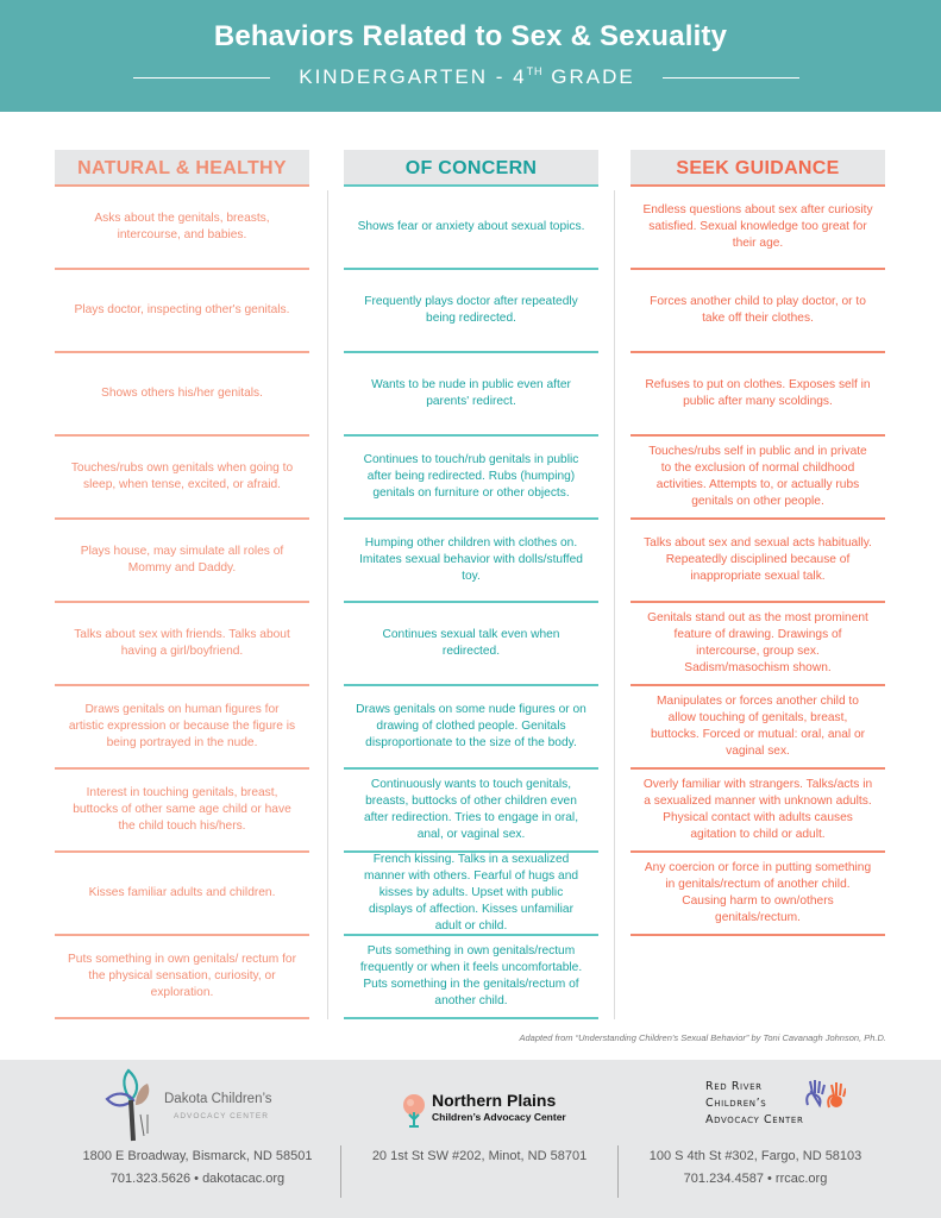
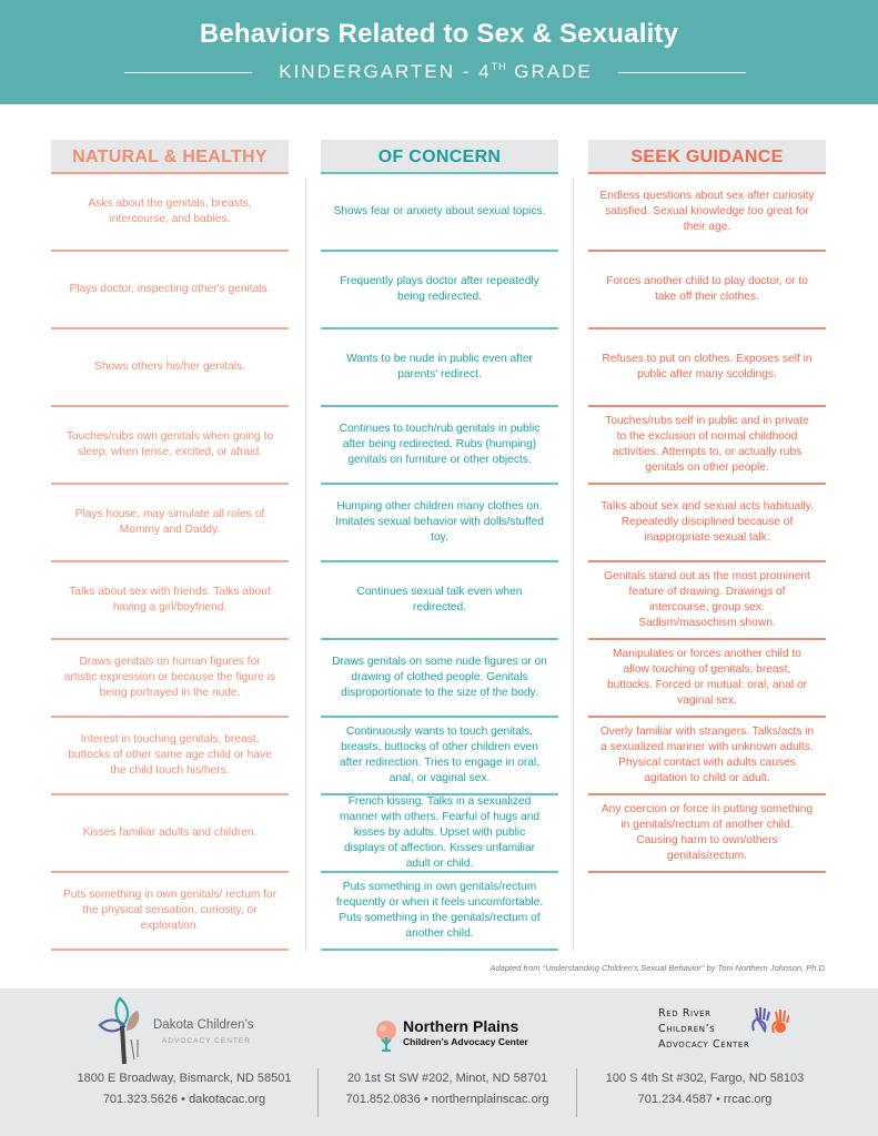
  Behaviors Related to Sex & Sexuality
  KINDERGARTEN - 4TH GRADE
  NATURAL & HEALTHY
  Asks about the genitals, breasts, intercourse, and babies.
  Plays doctor, inspecting other's genitals.
  Shows others his/her genitals.
  Touches/rubs own genitals when going to sleep, when tense, excited, or afraid.
  Plays house, may simulate all roles of Mommy and Daddy.
  Talks about sex with friends. Talks about having a girl/boyfriend.
  Draws genitals on human figures for artistic expression or because the figure is being portrayed in the nude.
  Interest in touching genitals, breast, buttocks of other same age child or have the child touch his/hers.
  Kisses familiar adults and children.
  Puts something in own genitals/ rectum for the physical sensation, curiosity, or exploration.
  OF CONCERN
  Shows fear or anxiety about sexual topics.
  Frequently plays doctor after repeatedly being redirected.
  Wants to be nude in public even after parents' redirect.
  Continues to touch/rub genitals in public after being redirected. Rubs (humping) genitals on furniture or other objects.
- Humping other children with clothes on. Imitates sexual behavior with dolls/stuffed toy.
+ Humping other children many clothes on. Imitates sexual behavior with dolls/stuffed toy.
  Continues sexual talk even when redirected.
  Draws genitals on some nude figures or on drawing of clothed people. Genitals disproportionate to the size of the body.
  Continuously wants to touch genitals, breasts, buttocks of other children even after redirection. Tries to engage in oral, anal, or vaginal sex.
  French kissing. Talks in a sexualized manner with others. Fearful of hugs and kisses by adults. Upset with public displays of affection. Kisses unfamiliar adult or child.
  Puts something in own genitals/rectum frequently or when it feels uncomfortable. Puts something in the genitals/rectum of another child.
  SEEK GUIDANCE
  Endless questions about sex after curiosity satisfied. Sexual knowledge too great for their age.
  Forces another child to play doctor, or to take off their clothes.
  Refuses to put on clothes. Exposes self in public after many scoldings.
  Touches/rubs self in public and in private to the exclusion of normal childhood activities. Attempts to, or actually rubs genitals on other people.
  Talks about sex and sexual acts habitually. Repeatedly disciplined because of inappropriate sexual talk.
  Genitals stand out as the most prominent feature of drawing. Drawings of intercourse, group sex. Sadism/masochism shown.
  Manipulates or forces another child to allow touching of genitals, breast, buttocks. Forced or mutual: oral, anal or vaginal sex.
  Overly familiar with strangers. Talks/acts in a sexualized manner with unknown adults. Physical contact with adults causes agitation to child or adult.
  Any coercion or force in putting something in genitals/rectum of another child. Causing harm to own/others genitals/rectum.
- Adapted from “Understanding Children’s Sexual Behavior” by Toni Cavanagh Johnson, Ph.D.
+ Adapted from “Understanding Children’s Sexual Behavior” by Toni Northern Johnson, Ph.D.
  Dakota Children’s
  1800 E Broadway, Bismarck, ND 58501
  701.323.5626 • dakotacac.org
  Northern Plains
  Children’s Advocacy Center
  20 1st St SW #202, Minot, ND 58701
+ 701.852.0836 • northernplainscac.org
  Red River
  Children’s
  Advocacy Center
  100 S 4th St #302, Fargo, ND 58103
  701.234.4587 • rrcac.org
